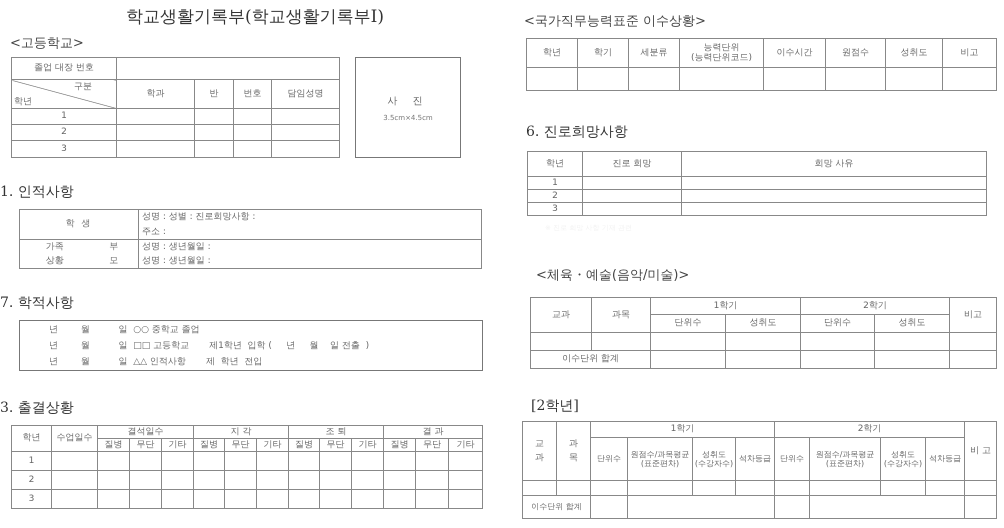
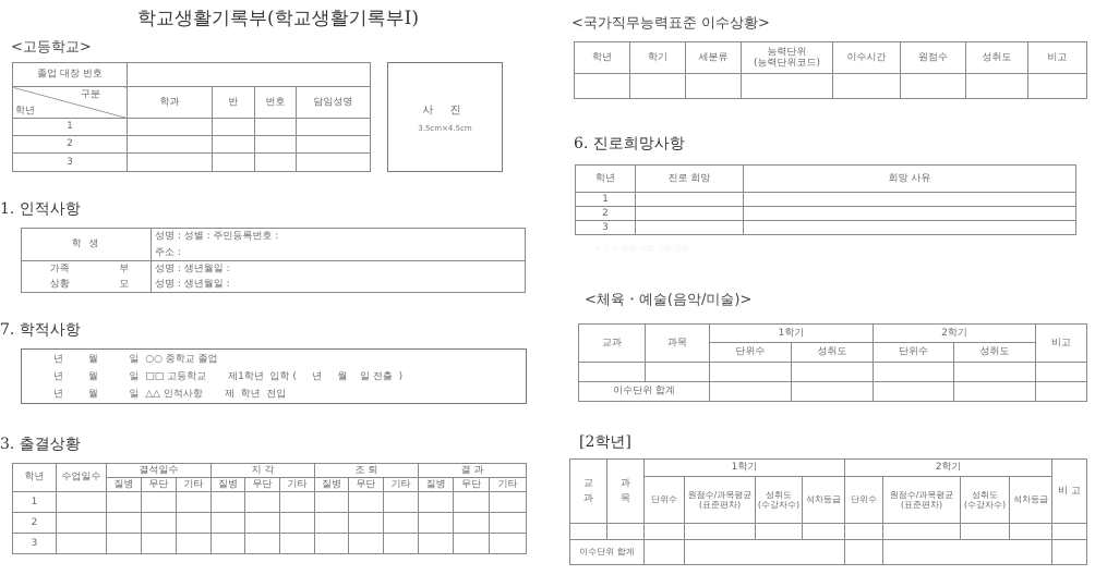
  학교생활기록부(학교생활기록부Ⅰ)
  <고등학교>
  졸업 대장 번호
  구분 학년	학과	반	번호	담임성명
  1
  2
  3
  사 진
  3.5cm×4.5cm
  1. 인적사항
- 학 생	성명 : 성별 : 진로희망사항 :
+ 학 생	성명 : 성별 : 주민등록번호 :
  주소 :
  가족	부	성명 : 생년월일 :
  상황	모	성명 : 생년월일 :
  7. 학적사항
  년 월 일 ○○ 중학교 졸업
  년 월 일 □□ 고등학교 제1학년 입학 ( 년 월 일 전출 )
  년 월 일 △△ 인적사항 제 학년 전입
  3. 출결상황
  학년	수업일수	결석일수	지 각	조 퇴	결 과
  질병	무단	기타	질병	무단	기타	질병	무단	기타	질병	무단	기타
  1
  2
  3
  <국가직무능력표준 이수상황>
  학년	학기	세분류	능력단위 (능력단위코드)	이수시간	원점수	성취도	비고
  6. 진로희망사항
  학년	진로 희망	희망 사유
  1
  2
  3
  <체육・예술(음악/미술)>
  교과	과목	1학기	2학기	비고
  단위수	성취도	단위수	성취도
  이수단위 합계
  [2학년]
  교 과	과 목	1학기	2학기	비 고
  단위수	원점수/과목평균 (표준편차)	성취도 (수강자수)	석차등급	단위수	원점수/과목평균 (표준편차)	성취도 (수강자수)	석차등급
  이수단위 합계
